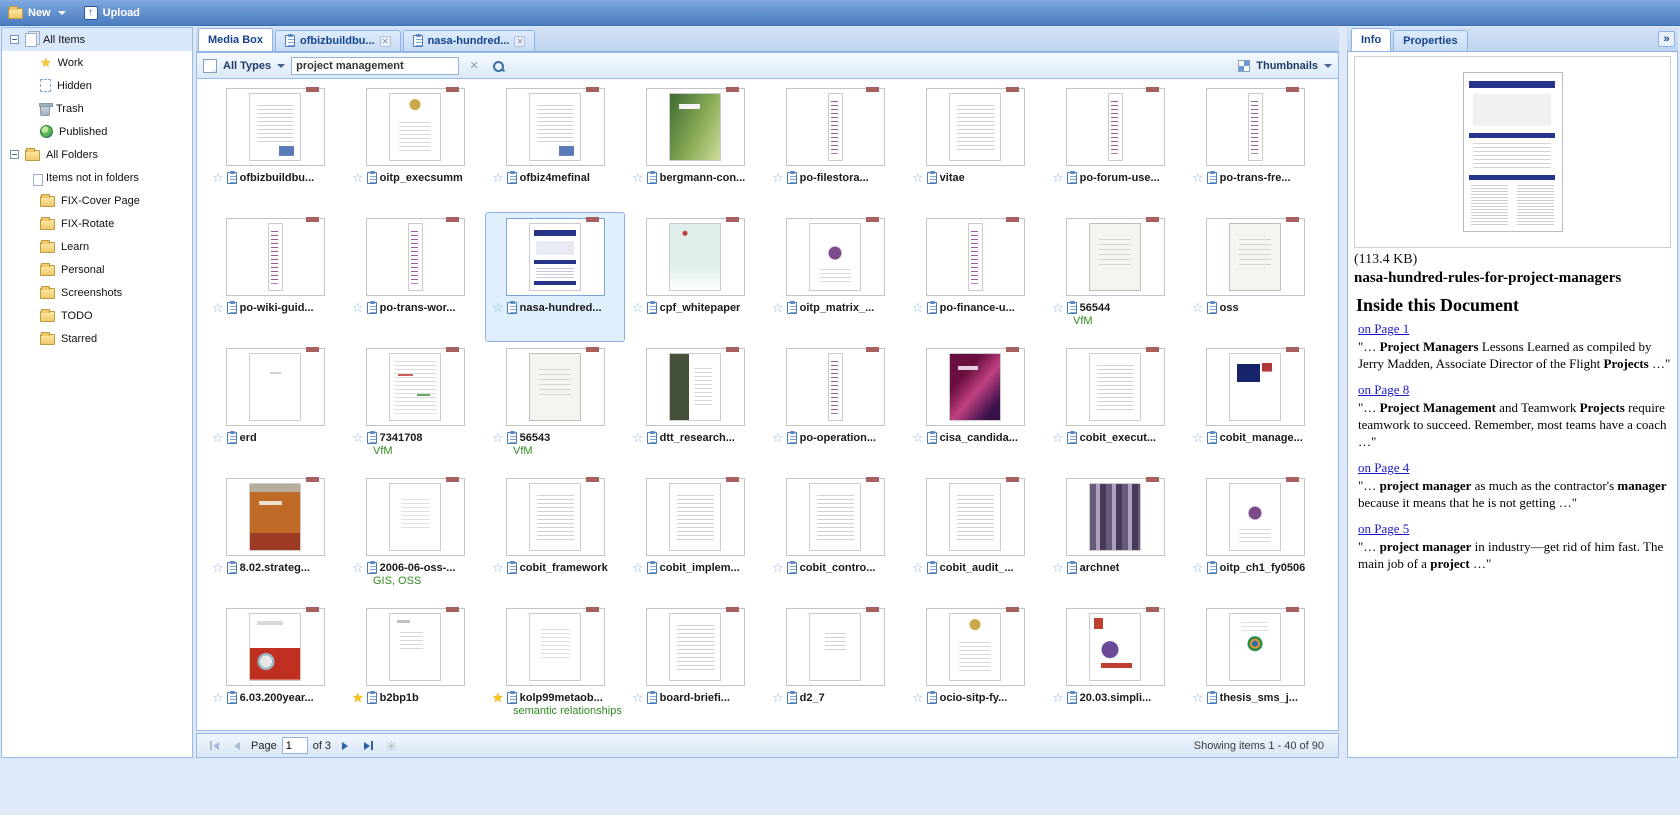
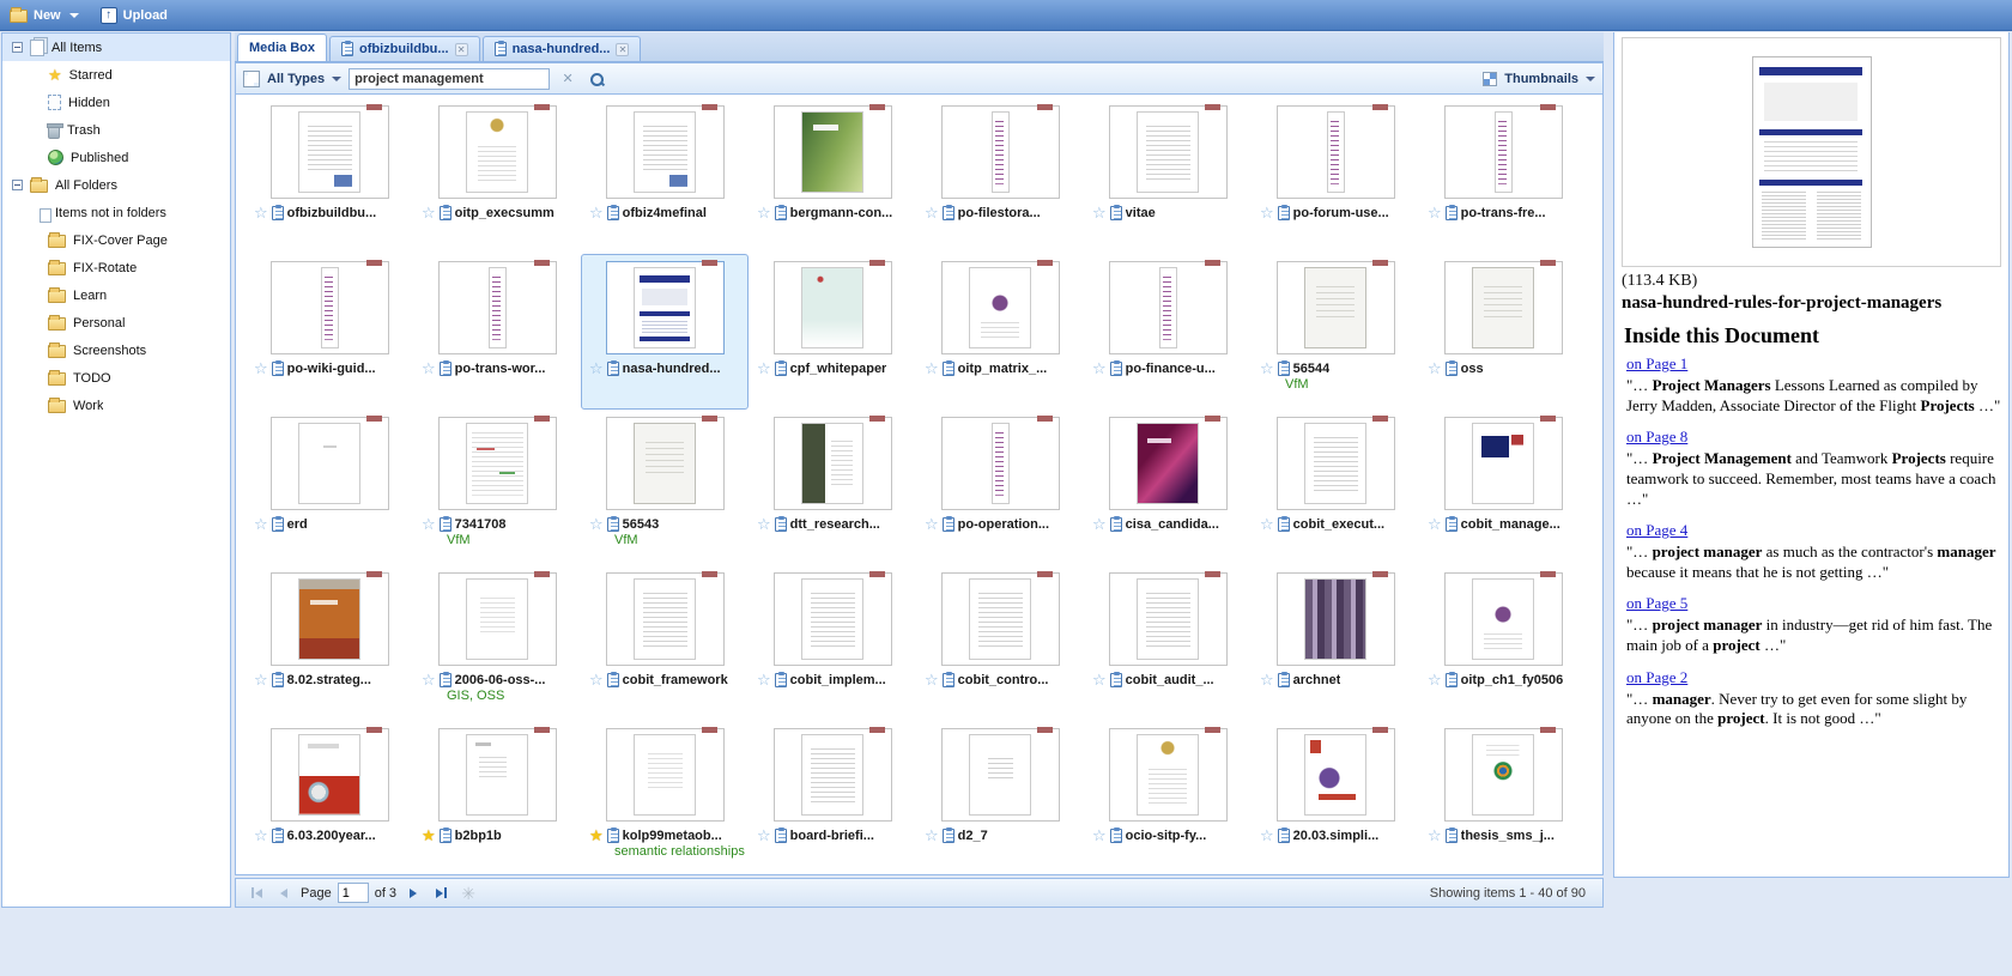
  New
  ↑
  Upload
  All Items
- Work
+ Starred
  Hidden
  Trash
  Published
  All Folders
  Items not in folders
  FIX-Cover Page
  FIX-Rotate
  Learn
  Personal
  Screenshots
  TODO
- Starred
+ Work
  Media Box
  ofbizbuildbu...
  ✕
  nasa-hundred...
  ✕
  All Types
  project management
  ✕
  Thumbnails
  ☆
  ofbizbuildbu...
  ☆
  oitp_execsumm
  ☆
  ofbiz4mefinal
  ☆
  bergmann-con...
  ☆
  po-filestora...
  ☆
  vitae
  ☆
  po-forum-use...
  ☆
  po-trans-fre...
  ☆
  po-wiki-guid...
  ☆
  po-trans-wor...
  ☆
  nasa-hundred...
  ☆
  cpf_whitepaper
  ☆
  oitp_matrix_...
  ☆
  po-finance-u...
  ☆
  56544
  VfM
  ☆
  oss
  ☆
  erd
  ☆
  7341708
  VfM
  ☆
  56543
  VfM
  ☆
  dtt_research...
  ☆
  po-operation...
  ☆
  cisa_candida...
  ☆
  cobit_execut...
  ☆
  cobit_manage...
  ☆
  8.02.strateg...
  ☆
  2006-06-oss-...
  GIS, OSS
  ☆
  cobit_framework
  ☆
  cobit_implem...
  ☆
  cobit_contro...
  ☆
  cobit_audit_...
  ☆
  archnet
  ☆
  oitp_ch1_fy0506
  ☆
  6.03.200year...
  ★
  b2bp1b
  ★
  kolp99metaob...
  semantic relationships
  ☆
  board-briefi...
  ☆
  d2_7
  ☆
  ocio-sitp-fy...
  ☆
  20.03.simpli...
  ☆
  thesis_sms_j...
  Page
  1
  of 3
  ✳
  Showing items 1 - 40 of 90
- Info
- Properties
- »
  (113.4 KB)
  nasa-hundred-rules-for-project-managers
  Inside this Document
  on Page 1
  "… Project Managers Lessons Learned as compiled by Jerry Madden, Associate Director of the Flight Projects …"
  on Page 8
  "… Project Management and Teamwork Projects require teamwork to succeed. Remember, most teams have a coach …"
  on Page 4
  "… project manager as much as the contractor's manager because it means that he is not getting …"
  on Page 5
  "… project manager in industry—get rid of him fast. The main job of a project …"
+ on Page 2
+ "… manager. Never try to get even for some slight by anyone on the project. It is not good …"
